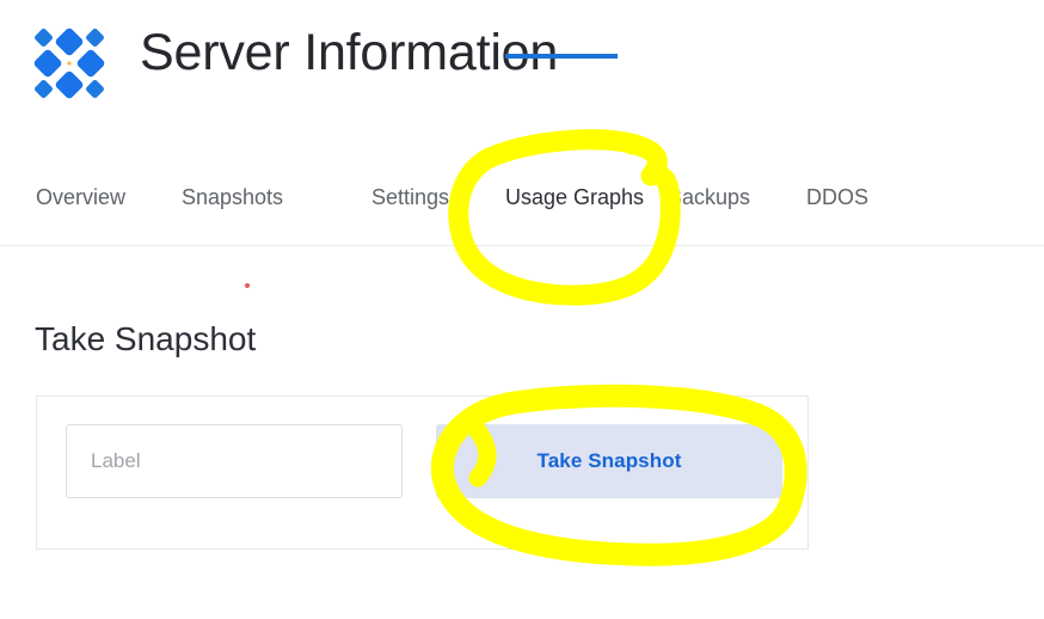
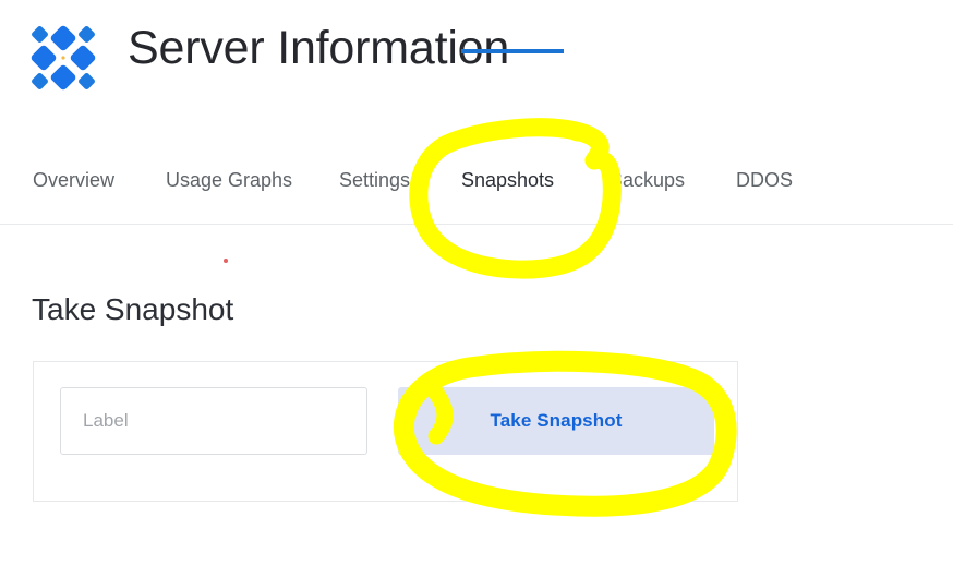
  Server Information
  Overview
- Snapshots
+ Usage Graphs
  Settings
- Usage Graphs
+ Snapshots
  ackups
  DDOS
  Take Snapshot
  Label
  Take Snapshot
